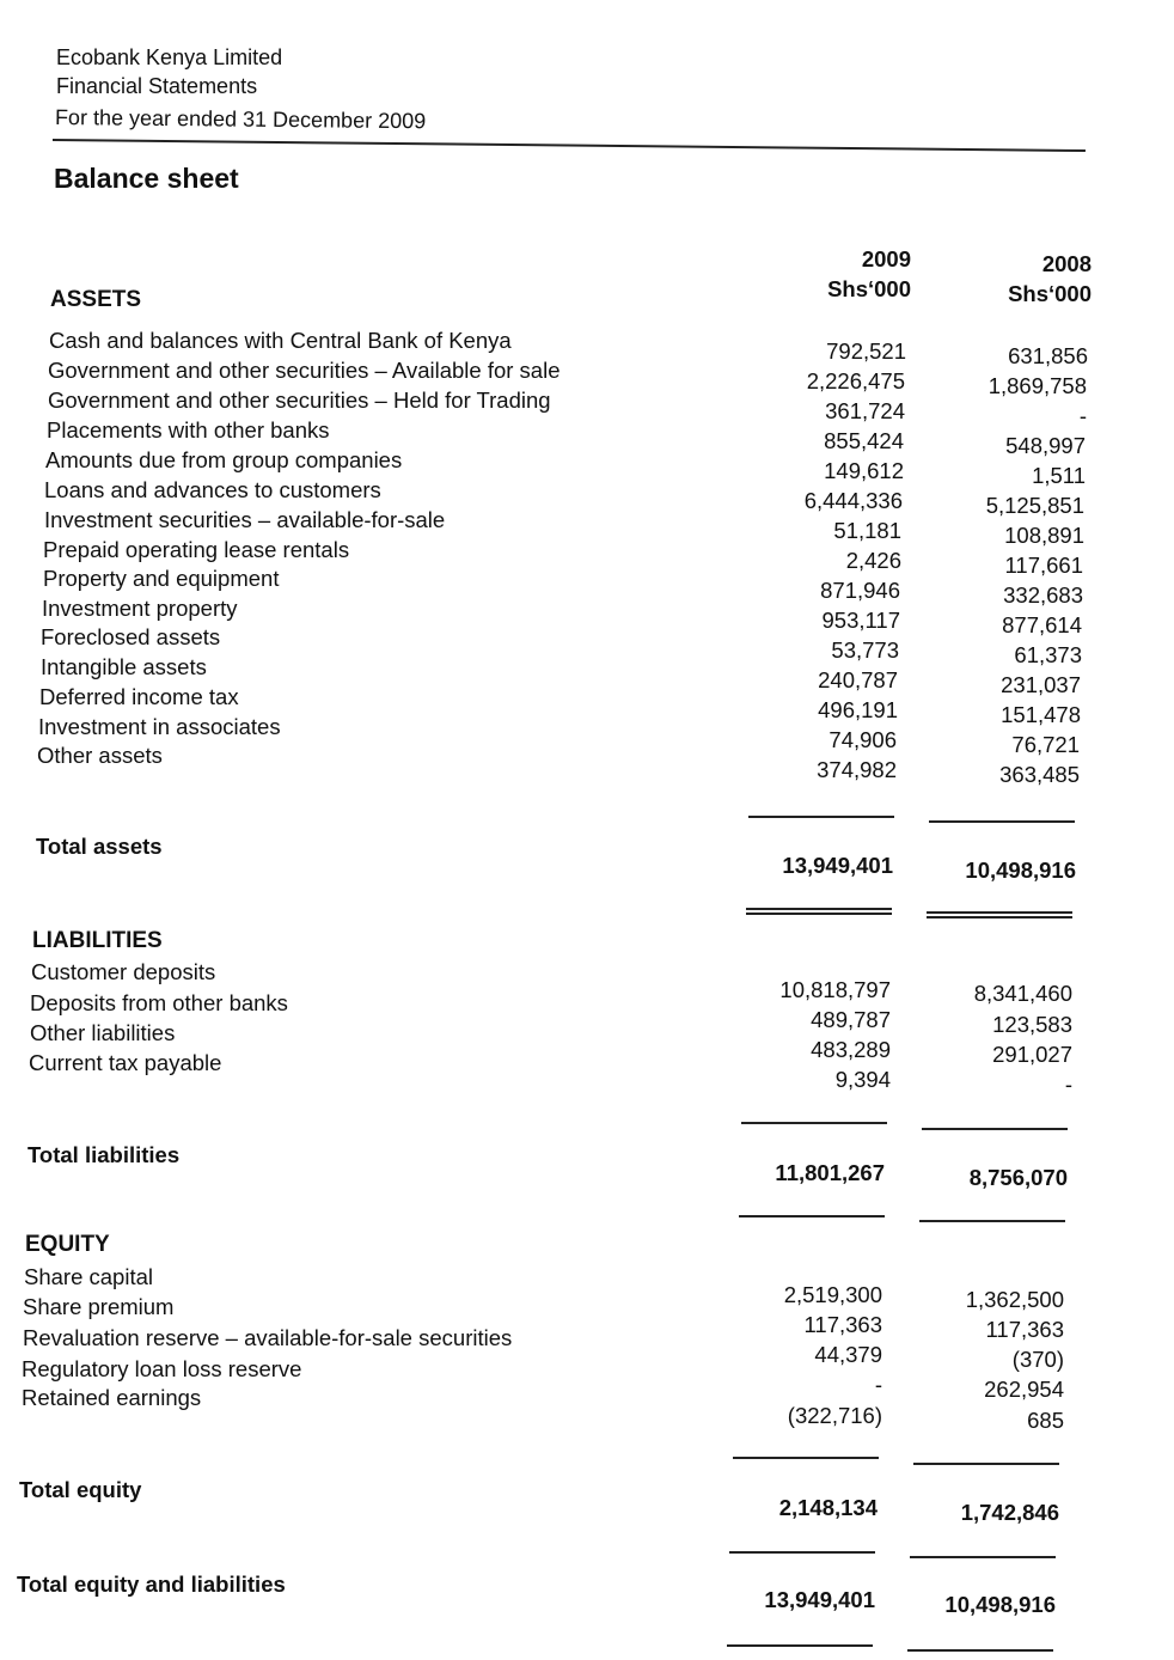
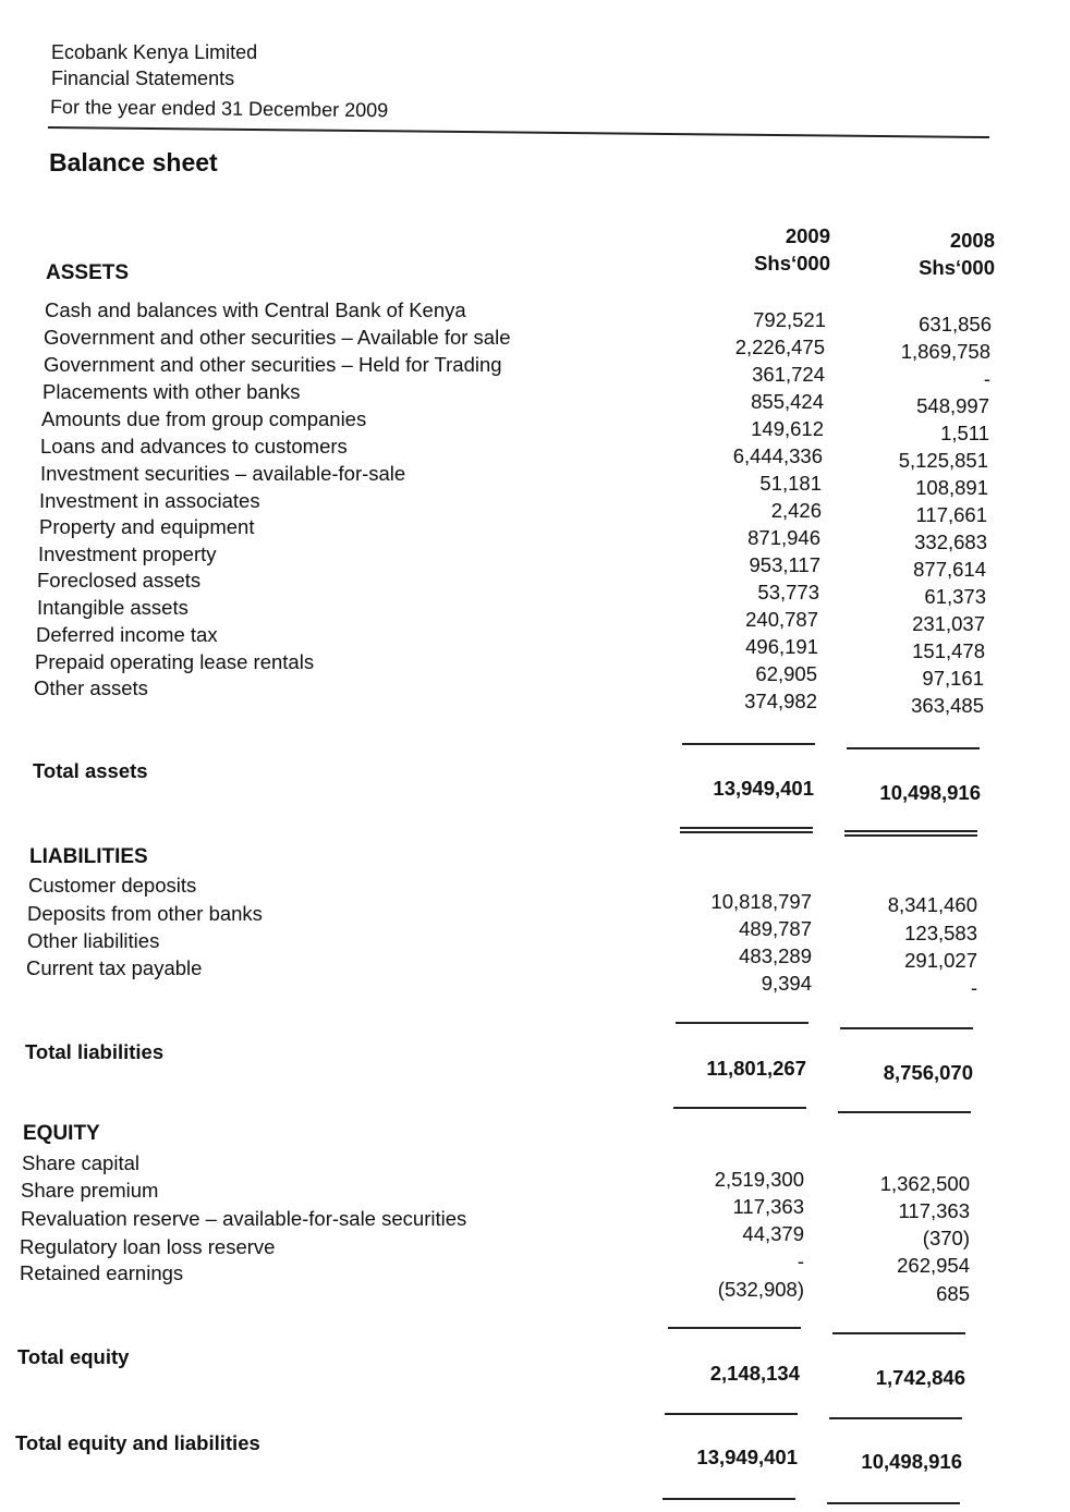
  Ecobank Kenya Limited
  Financial Statements
  For the year ended 31 December 2009
  Balance sheet
  2009
  Shs‘000
  2008
  Shs‘000
  ASSETS
  Cash and balances with Central Bank of Kenya
  792,521
  631,856
  Government and other securities – Available for sale
  2,226,475
  1,869,758
  Government and other securities – Held for Trading
  361,724
  -
  Placements with other banks
  855,424
  548,997
  Amounts due from group companies
  149,612
  1,511
  Loans and advances to customers
  6,444,336
  5,125,851
  Investment securities – available-for-sale
  51,181
  108,891
- Prepaid operating lease rentals
+ Investment in associates
  2,426
  117,661
  Property and equipment
  871,946
  332,683
  Investment property
  953,117
  877,614
  Foreclosed assets
  53,773
  61,373
  Intangible assets
  240,787
  231,037
  Deferred income tax
  496,191
  151,478
- Investment in associates
+ Prepaid operating lease rentals
- 74,906
+ 62,905
- 76,721
+ 97,161
  Other assets
  374,982
  363,485
  Total assets
  13,949,401
  10,498,916
  LIABILITIES
  Customer deposits
  10,818,797
  8,341,460
  Deposits from other banks
  489,787
  123,583
  Other liabilities
  483,289
  291,027
  Current tax payable
  9,394
  -
  Total liabilities
  11,801,267
  8,756,070
  EQUITY
  Share capital
  2,519,300
  1,362,500
  Share premium
  117,363
  117,363
  Revaluation reserve – available-for-sale securities
  44,379
  (370)
  Regulatory loan loss reserve
  -
  262,954
  Retained earnings
- (322,716)
+ (532,908)
  685
  Total equity
  2,148,134
  1,742,846
  Total equity and liabilities
  13,949,401
  10,498,916
